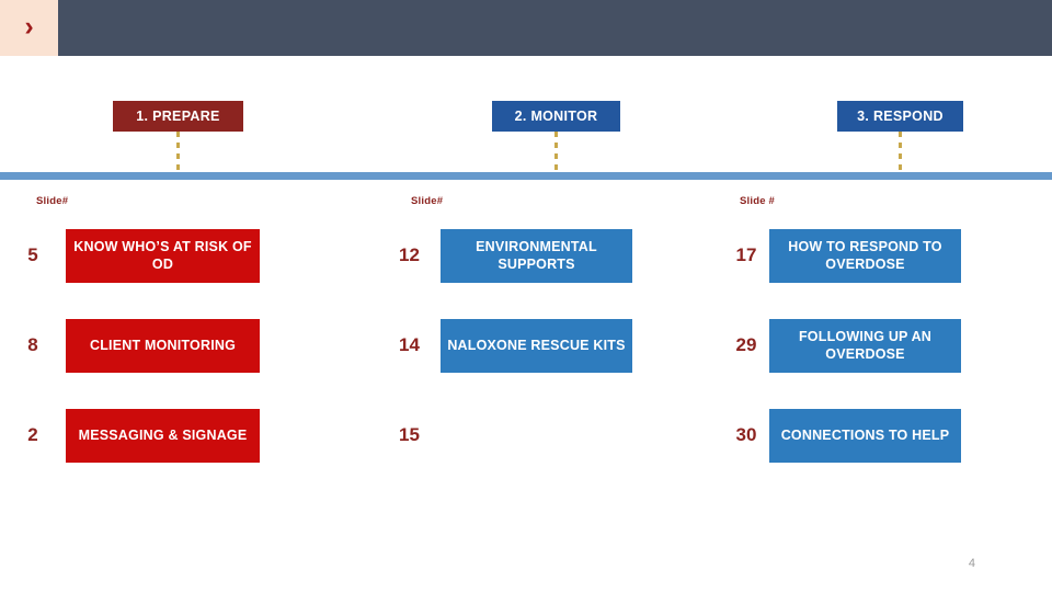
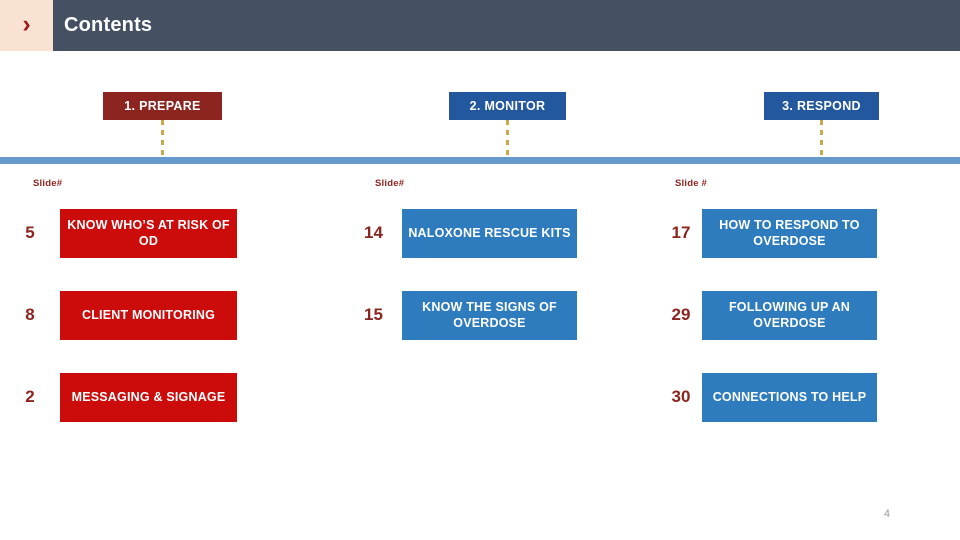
  ›
+ Contents
  1. PREPARE
  2. MONITOR
  3. RESPOND
  Slide#
  5
  KNOW WHO’S AT RISK OF OD
  8
  CLIENT MONITORING
  2
  MESSAGING & SIGNAGE
  Slide#
- 12
- ENVIRONMENTAL SUPPORTS
  14
  NALOXONE RESCUE KITS
  15
+ KNOW THE SIGNS OF OVERDOSE
  Slide #
  17
  HOW TO RESPOND TO OVERDOSE
  29
  FOLLOWING UP AN OVERDOSE
  30
  CONNECTIONS TO HELP
  4
